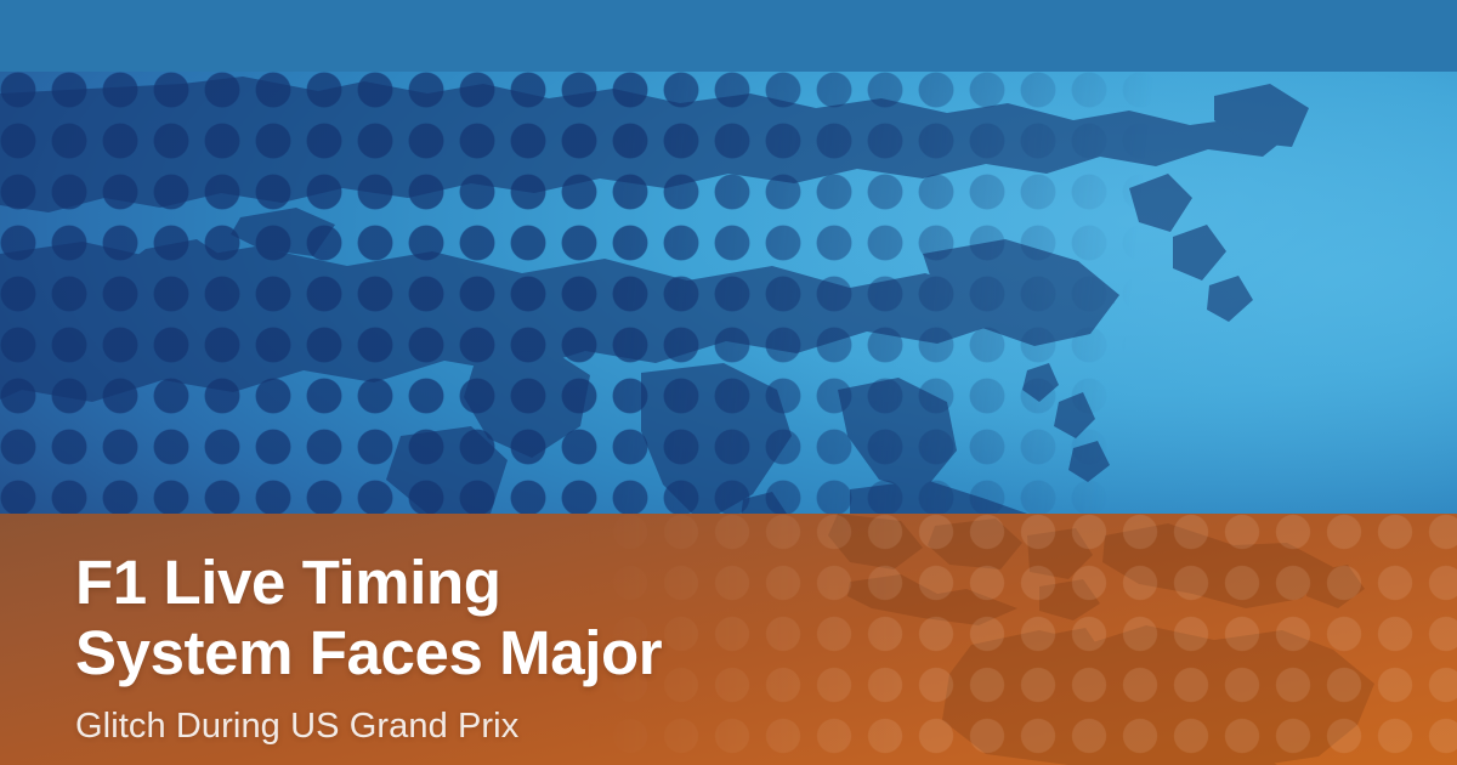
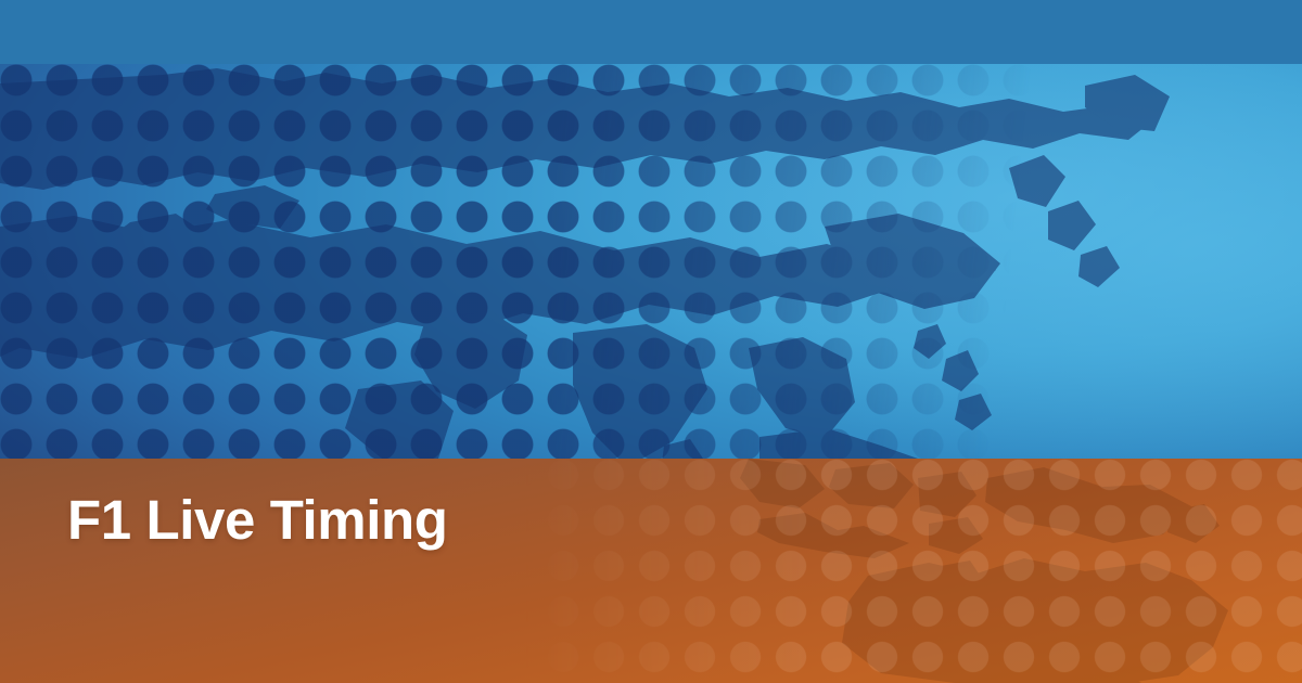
  F1 Live Timing
- System Faces Major
- Glitch During US Grand Prix
